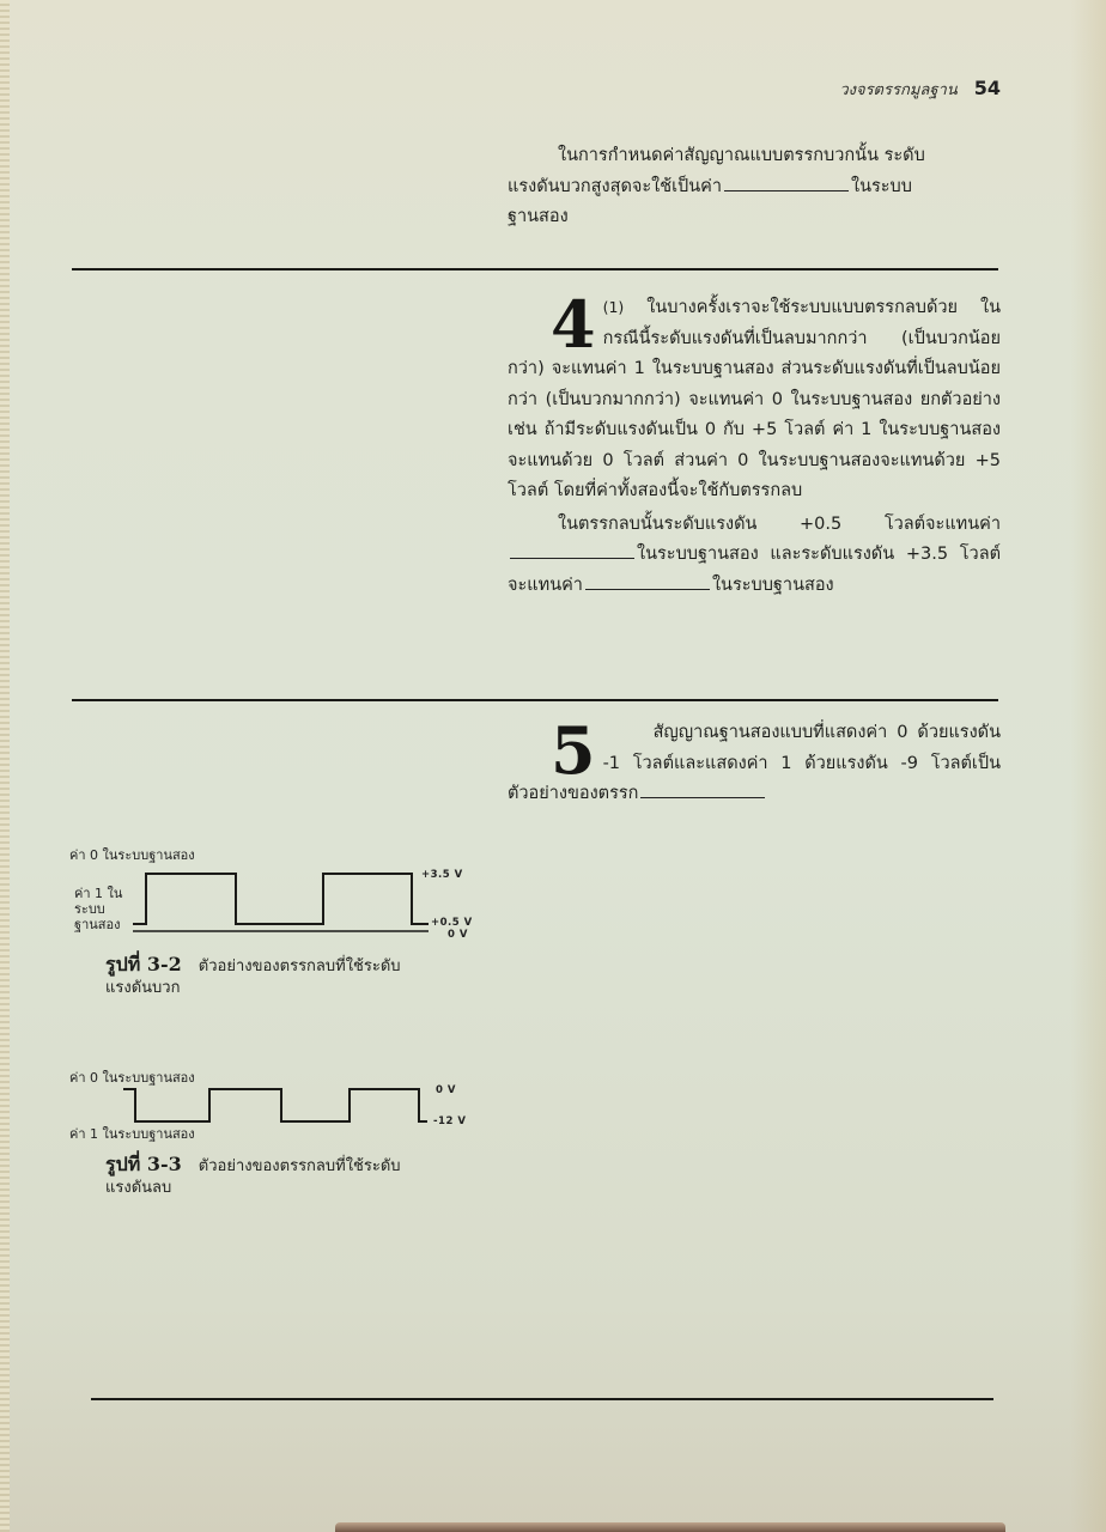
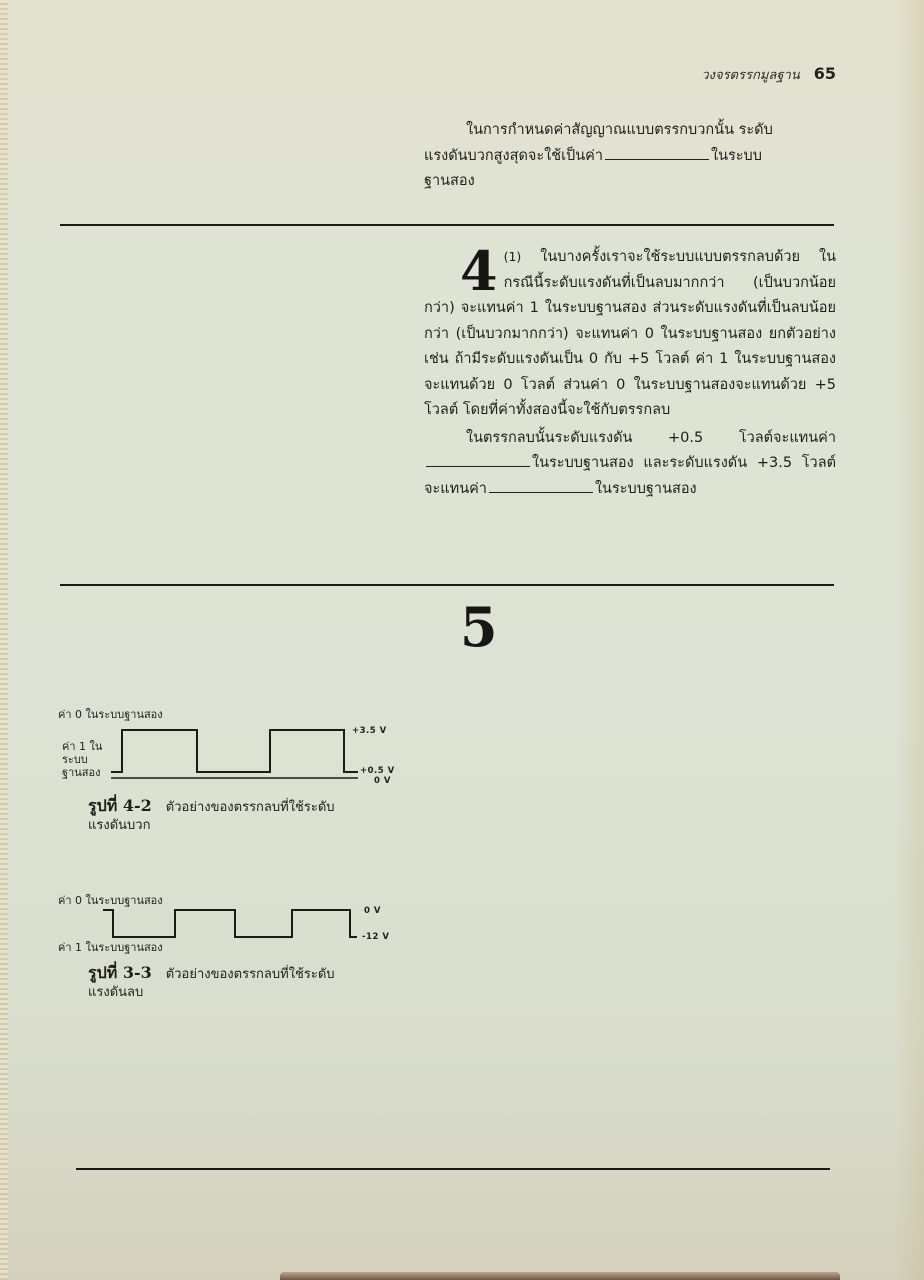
  วงจรตรรกมูลฐาน
- 54
+ 65
  ในการกำหนดค่าสัญญาณแบบตรรกบวกนั้น ระดับ
  แรงดันบวกสูงสุดจะใช้เป็นค่า ในระบบ
  ฐานสอง
  4
  (1) ในบางครั้งเราจะใช้ระบบแบบตรรกลบด้วย ในกรณีนี้ระดับแรงดันที่เป็นลบมากกว่า (เป็นบวกน้อยกว่า) จะแทนค่า 1 ในระบบฐานสอง ส่วนระดับแรงดันที่เป็นลบน้อยกว่า (เป็นบวกมากกว่า) จะแทนค่า 0 ในระบบฐานสอง ยกตัวอย่างเช่น ถ้ามีระดับแรงดันเป็น 0 กับ +5 โวลต์ ค่า 1 ในระบบฐานสองจะแทนด้วย 0 โวลต์ ส่วนค่า 0 ในระบบฐานสองจะแทนด้วย +5 โวลต์ โดยที่ค่าทั้งสองนี้จะใช้กับตรรกลบ
  ในตรรกลบนั้นระดับแรงดัน +0.5 โวลต์จะแทนค่า ในระบบฐานสอง และระดับแรงดัน +3.5 โวลต์จะแทนค่า ในระบบฐานสอง
  5
- สัญญาณฐานสองแบบที่แสดงค่า 0 ด้วยแรงดัน -1 โวลต์และแสดงค่า 1 ด้วยแรงดัน -9 โวลต์เป็นตัวอย่างของตรรก
  ค่า 0 ในระบบฐานสอง
  ค่า 1 ใน
  ระบบ
  ฐานสอง
  +3.5 V
  +0.5 V
  0 V
- รูปที่ 3-2 ตัวอย่างของตรรกลบที่ใช้ระดับ
+ รูปที่ 4-2 ตัวอย่างของตรรกลบที่ใช้ระดับ
  แรงดันบวก
  ค่า 0 ในระบบฐานสอง
  ค่า 1 ในระบบฐานสอง
  0 V
  -12 V
  รูปที่ 3-3 ตัวอย่างของตรรกลบที่ใช้ระดับ
  แรงดันลบ
